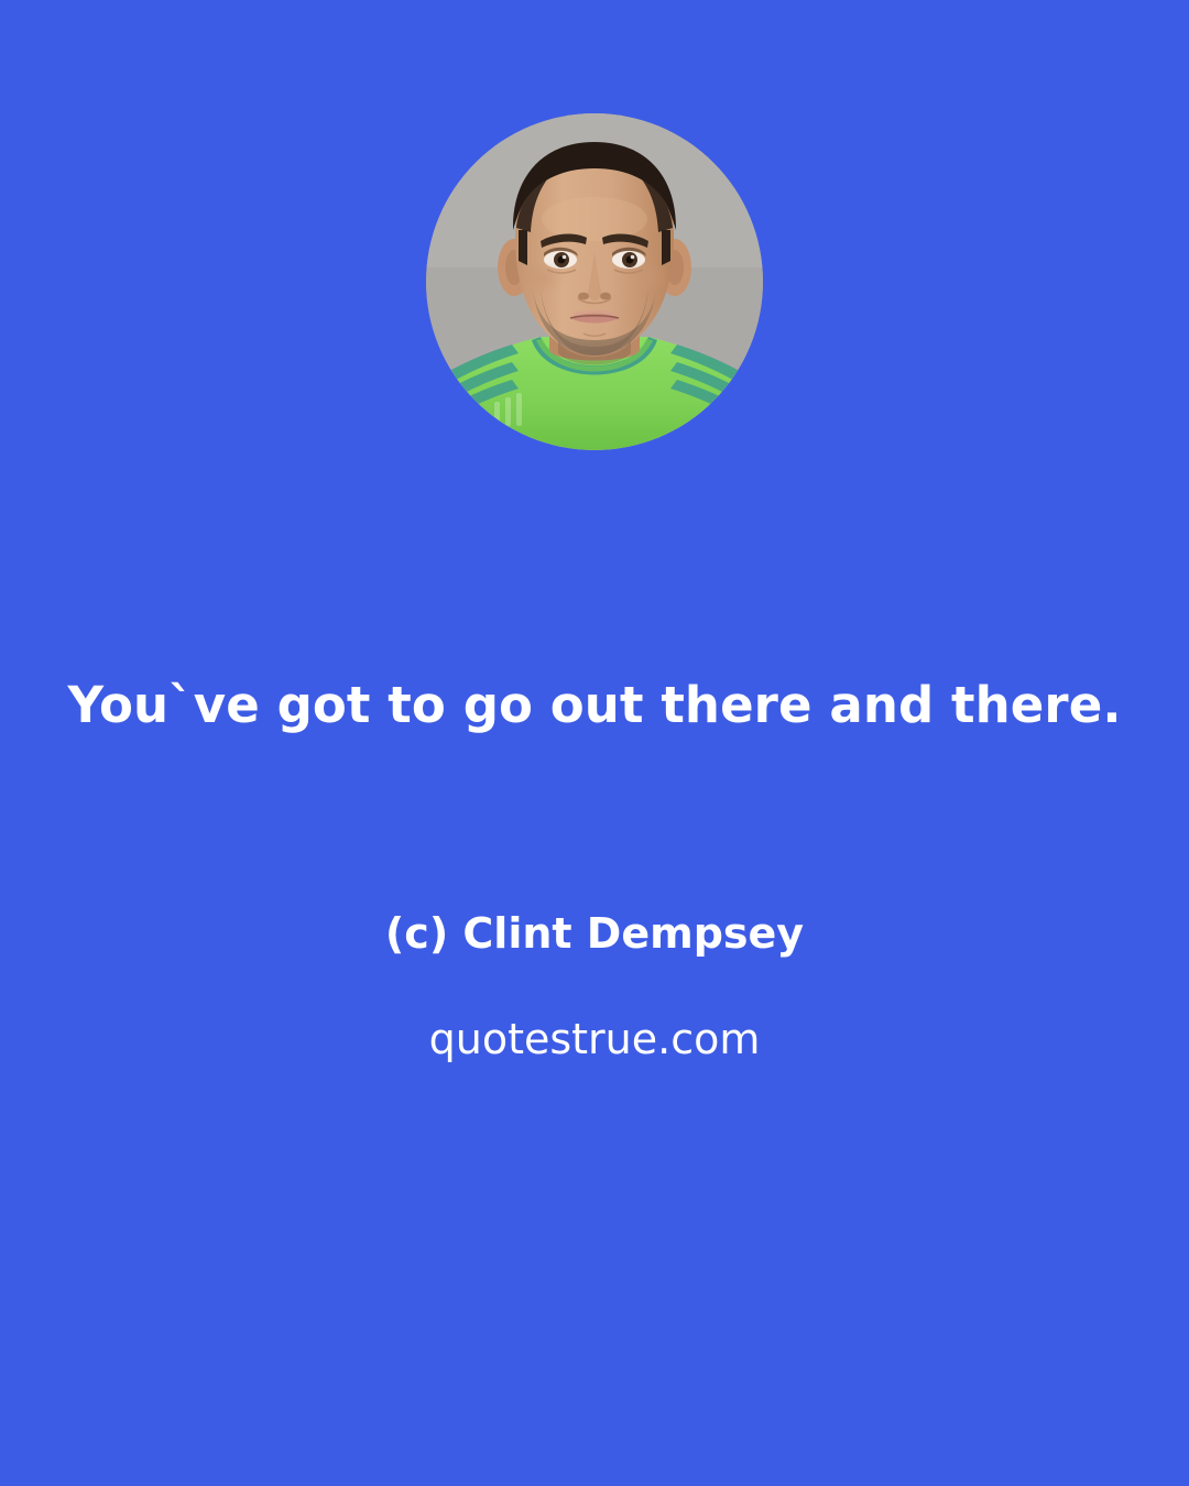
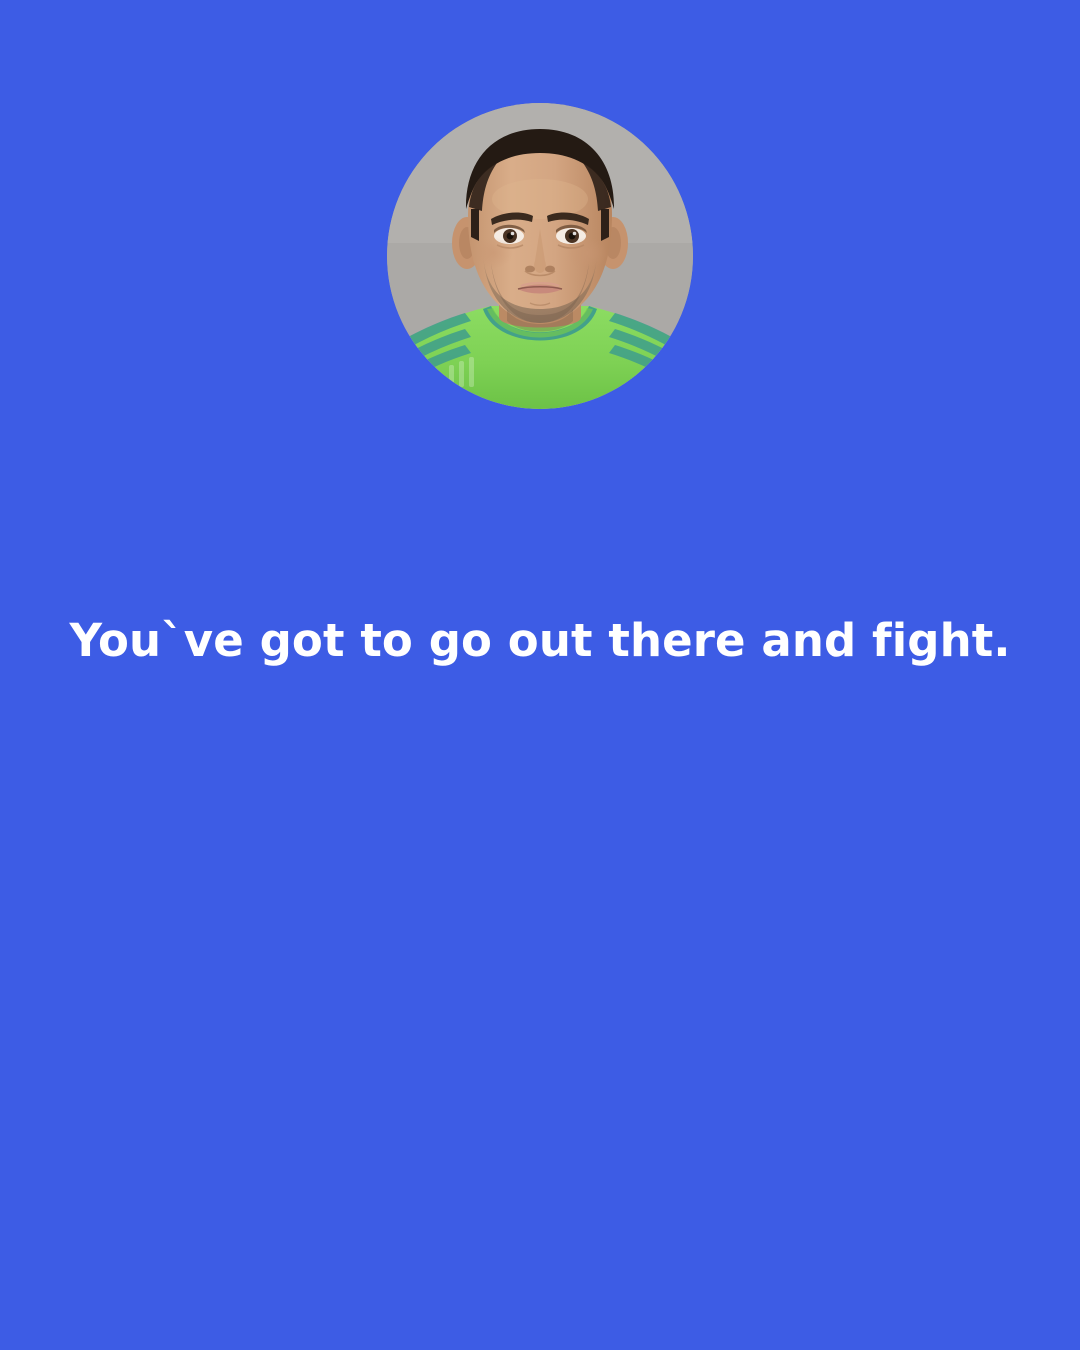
- You`ve got to go out there and there.
+ You`ve got to go out there and fight.
- (c) Clint Dempsey
- quotestrue.com
